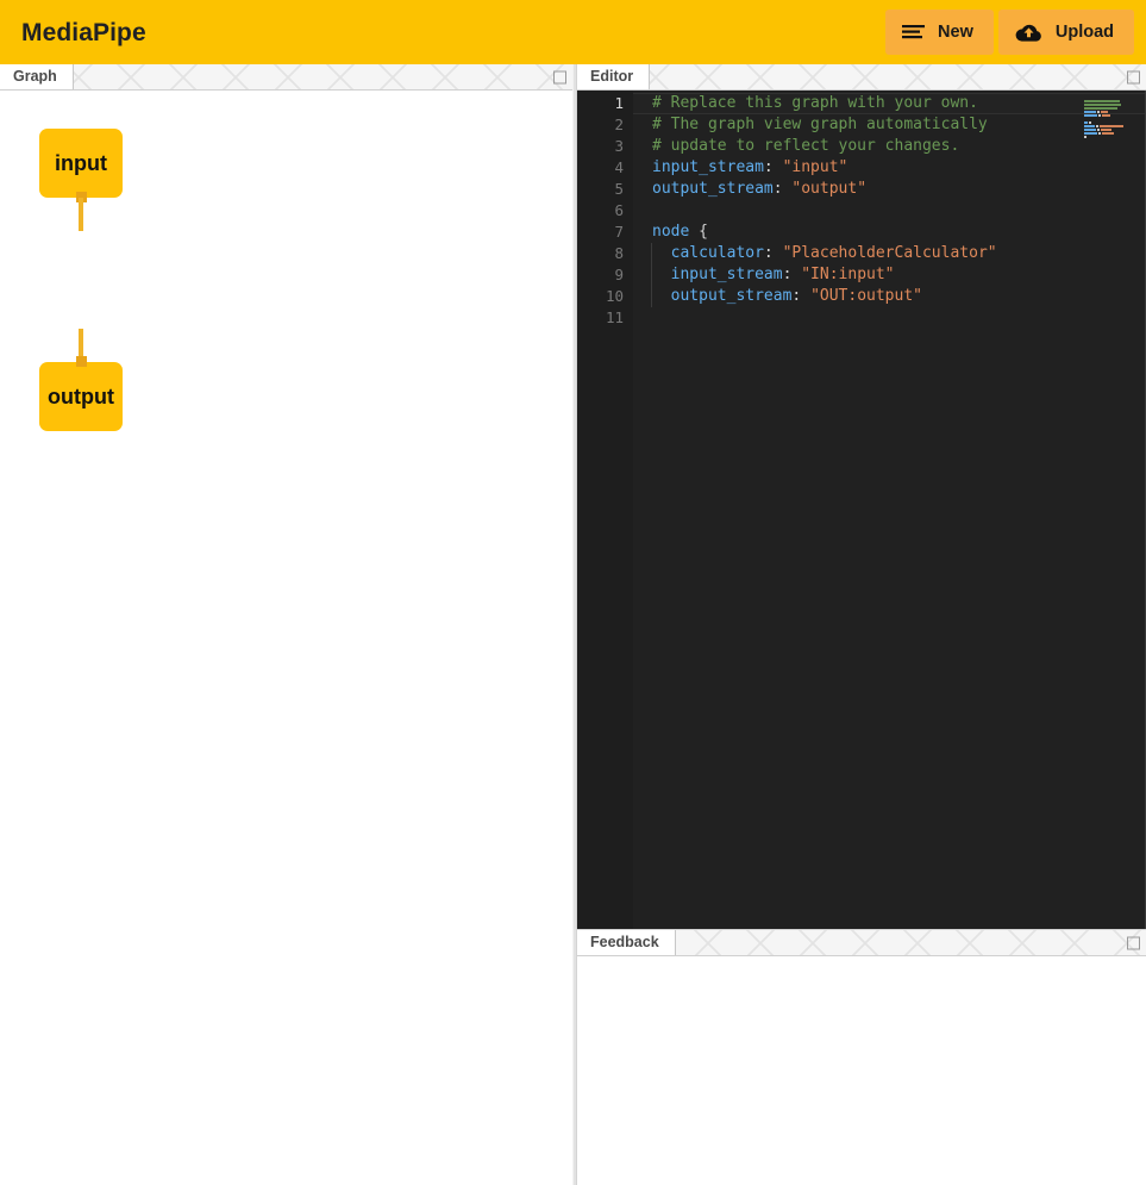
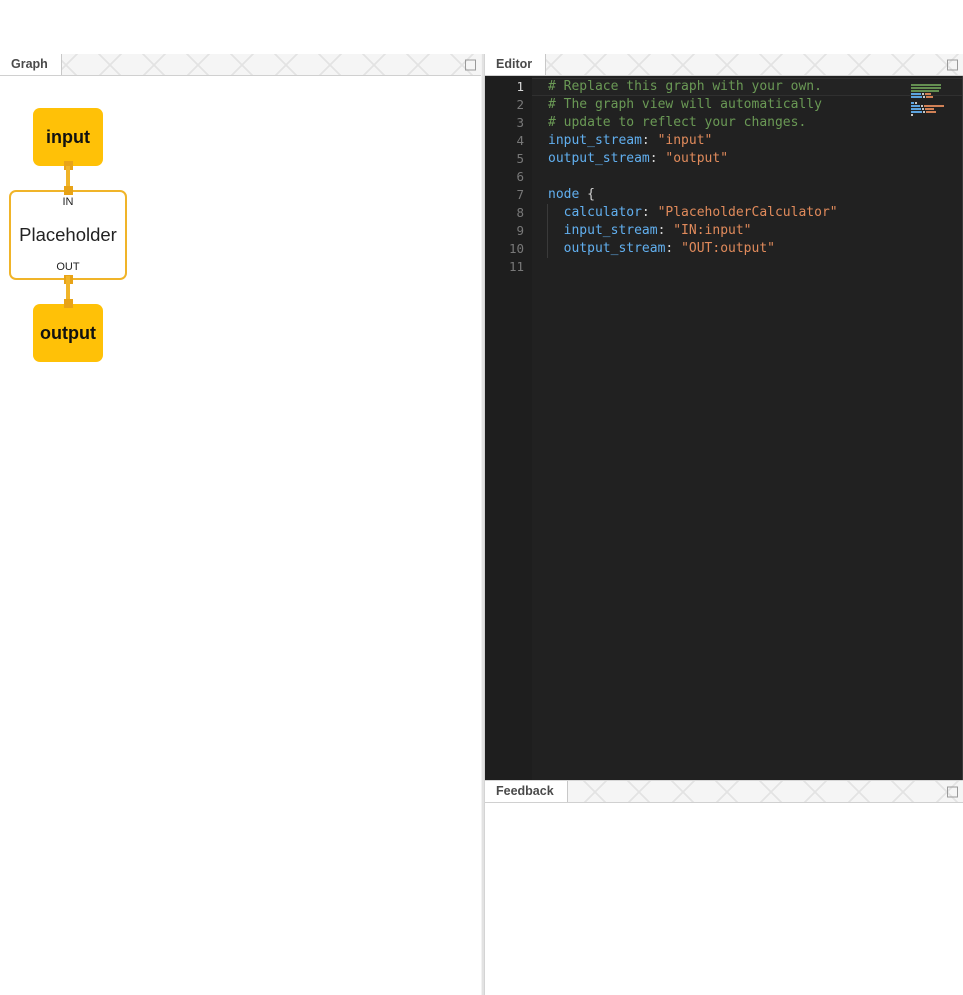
- MediaPipe
- New
- Upload
  Graph
  input
+ IN
+ Placeholder
+ OUT
  output
  Editor
  1
  2
  3
  4
  5
  6
  7
  8
  9
  10
  11
  # Replace this graph with your own.
- # The graph view graph automatically
+ # The graph view will automatically
  # update to reflect your changes.
  input_stream: "input"
  output_stream: "output"
  node {
  calculator: "PlaceholderCalculator"
  input_stream: "IN:input"
  output_stream: "OUT:output"
  Feedback
